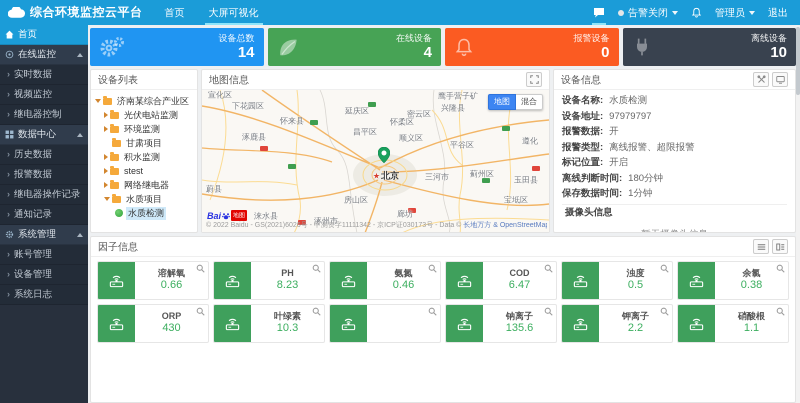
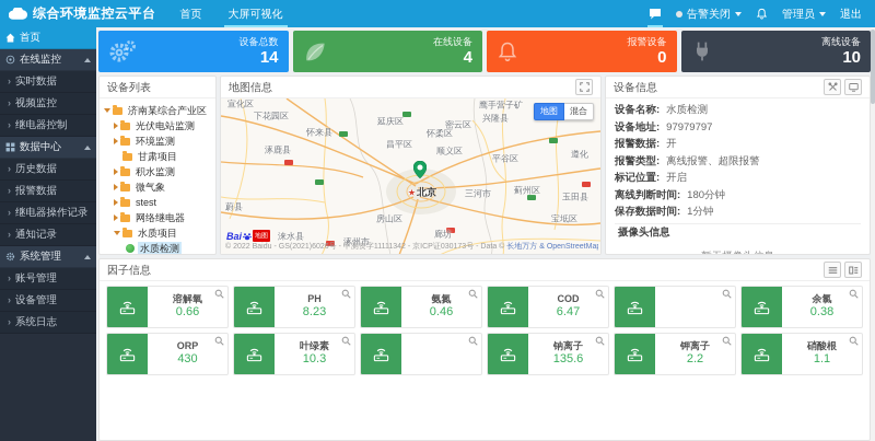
  综合环境监控云平台
  首页
  大屏可视化
  告警关闭
  管理员
  退出
  首页
  在线监控
  实时数据
  视频监控
  继电器控制
  数据中心
  历史数据
  报警数据
  继电器操作记录
  通知记录
  系统管理
  账号管理
  设备管理
  系统日志
  设备总数
  14
  在线设备
  4
  报警设备
  0
  离线设备
  10
  设备列表
  济南某综合产业区
  光伏电站监测
  环境监测
  甘肃项目
  积水监测
+ 微气象
  stest
  网络继电器
  水质项目
  水质检测
  地图信息
  宣化区
  下花园区
  怀来县
  涿鹿县
  蔚县
  延庆区
  昌平区
  怀柔区
  密云区
  顺义区
  平谷区
  鹰手营子矿
  兴隆县
  遵化
  蓟州区
  玉田县
  三河市
  宝坻区
  房山区
  廊坊
  涿州市
  涞水县
  北京
  地图
  混合
  Bai
  设备信息
  设备名称:
  水质检测
  设备地址:
  97979797
  报警数据:
  开
  报警类型:
  离线报警、超限报警
  标记位置:
  开启
  离线判断时间:
  180分钟
  保存数据时间:
  1分钟
  摄像头信息
  因子信息
  溶解氧
  0.66
  PH
  8.23
  氨氮
  0.46
  COD
  6.47
- 浊度
- 0.5
  余氯
  0.38
  ORP
  430
  叶绿素
  10.3
  钠离子
  135.6
  钾离子
  2.2
  硝酸根
  1.1
